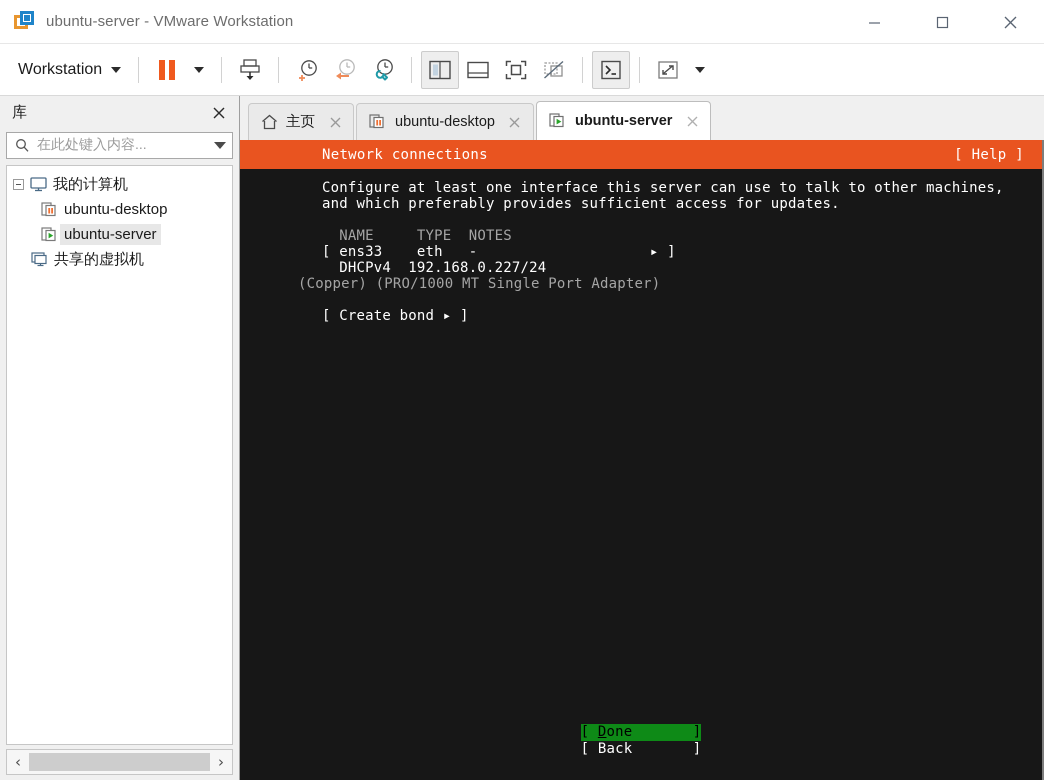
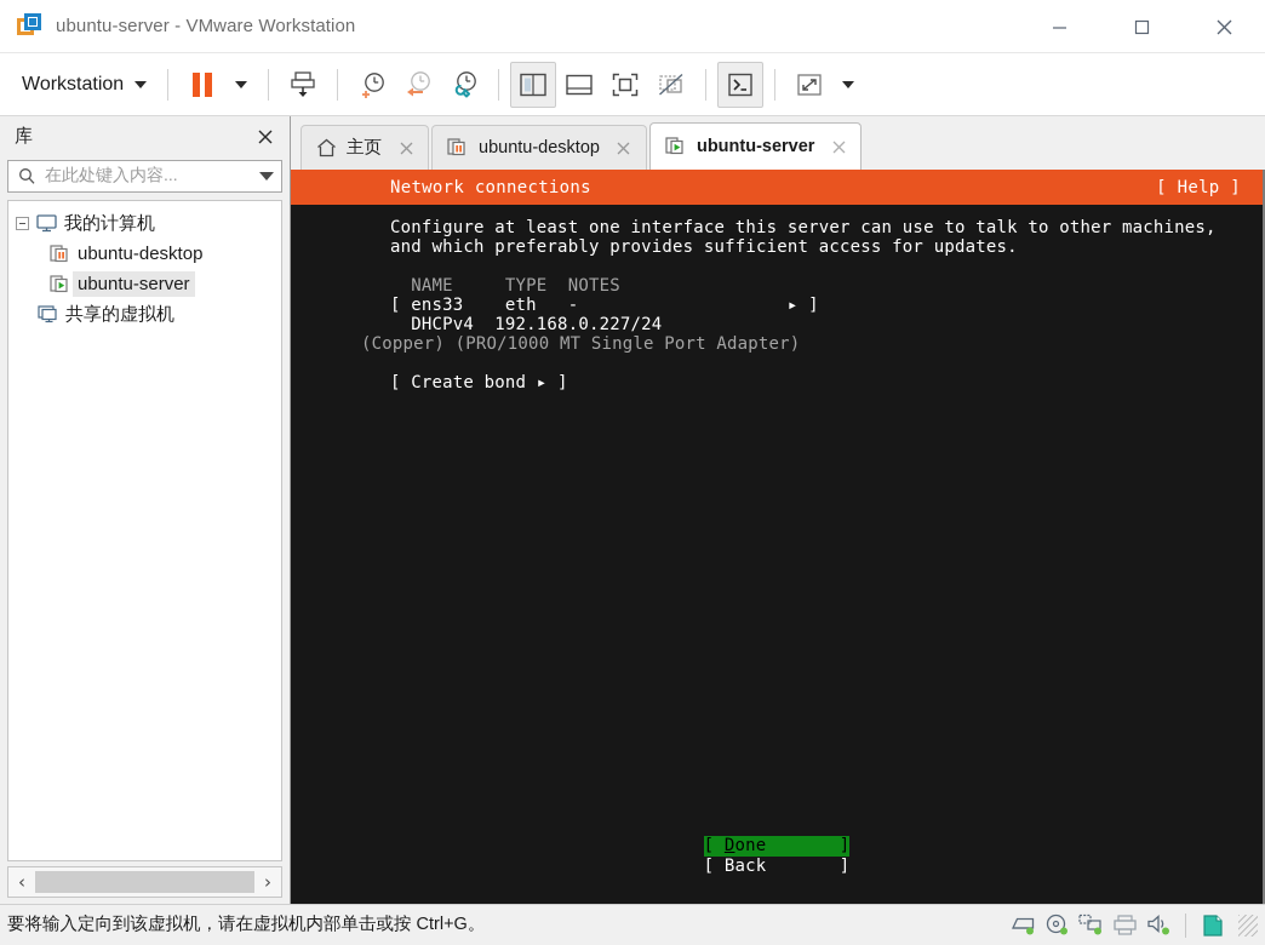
  ubuntu-server - VMware Workstation
  Workstation
  库
  在此处键入内容...
  我的计算机
  ubuntu-desktop
  ubuntu-server
  共享的虚拟机
  ‹
  ›
  主页
  ubuntu-desktop
  ubuntu-server
  Network connections
  [ Help ]
  Configure at least one interface this server can use to talk to other machines,
  and which preferably provides sufficient access for updates.
  NAME TYPE NOTES
  [ ens33 eth - ▸ ]
  DHCPv4 192.168.0.227/24
  (Copper) (PRO/1000 MT Single Port Adapter)
  [ Create bond ▸ ]
  [ Done ]
  [ Back ]
+ 要将输入定向到该虚拟机，请在虚拟机内部单击或按 Ctrl+G。
